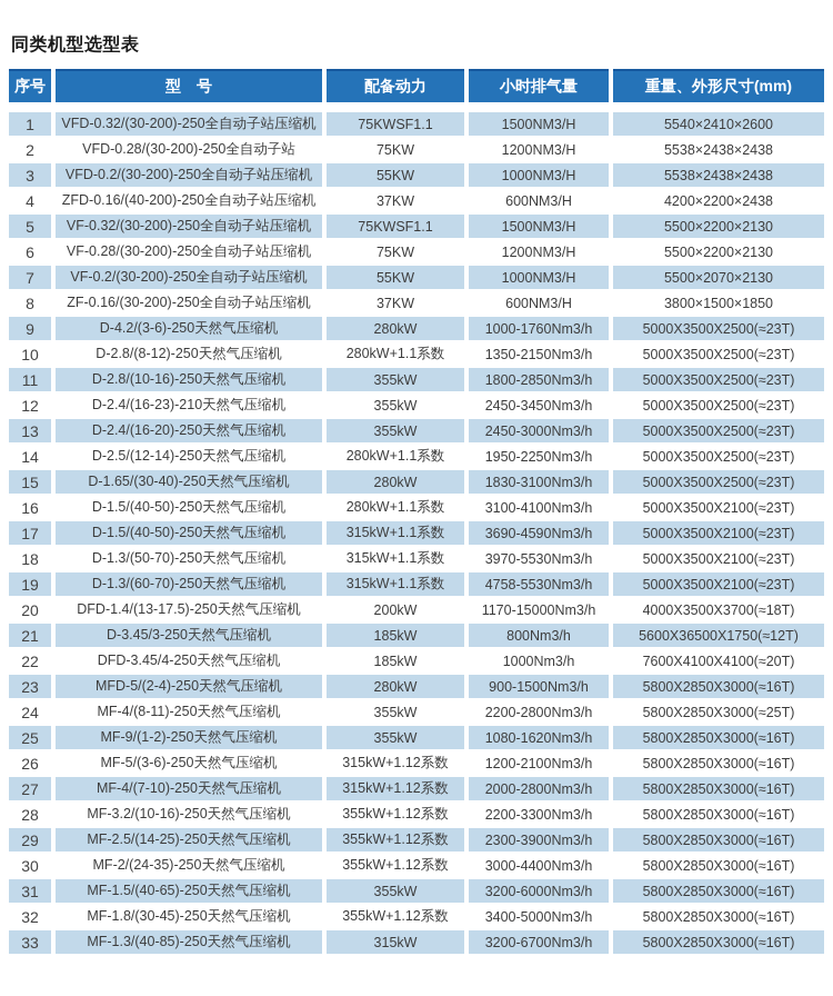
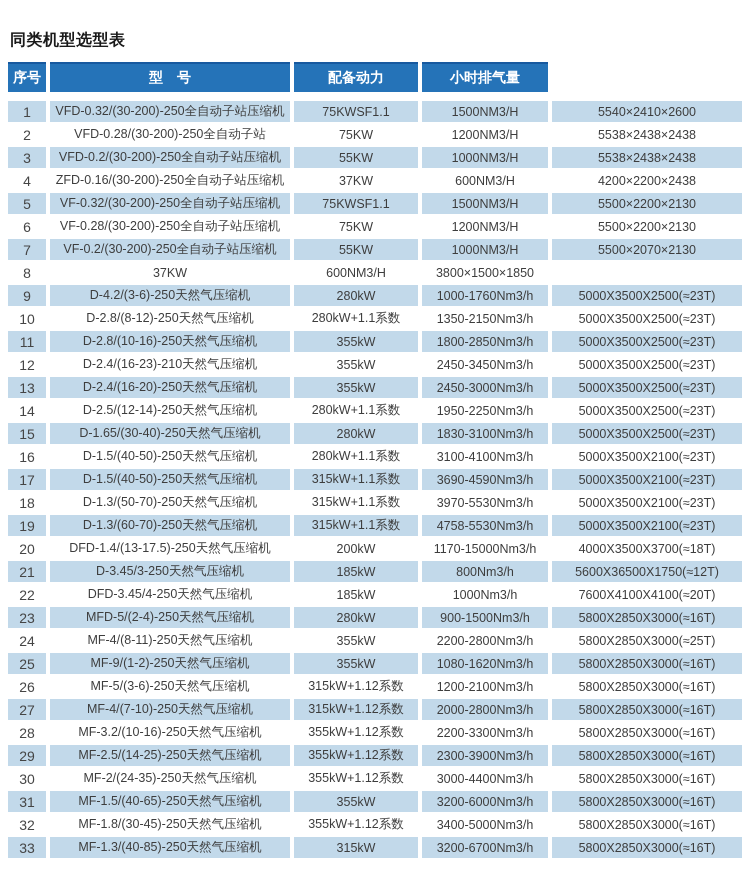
  同类机型选型表
  序号
  型 号
  配备动力
  小时排气量
- 重量、外形尺寸(mm)
  1
  VFD-0.32/(30-200)-250全自动子站压缩机
  75KWSF1.1
  1500NM3/H
  5540×2410×2600
  2
  VFD-0.28/(30-200)-250全自动子站
  75KW
  1200NM3/H
  5538×2438×2438
  3
  VFD-0.2/(30-200)-250全自动子站压缩机
  55KW
  1000NM3/H
  5538×2438×2438
  4
- ZFD-0.16/(40-200)-250全自动子站压缩机
+ ZFD-0.16/(30-200)-250全自动子站压缩机
  37KW
  600NM3/H
  4200×2200×2438
  5
  VF-0.32/(30-200)-250全自动子站压缩机
  75KWSF1.1
  1500NM3/H
  5500×2200×2130
  6
  VF-0.28/(30-200)-250全自动子站压缩机
  75KW
  1200NM3/H
  5500×2200×2130
  7
  VF-0.2/(30-200)-250全自动子站压缩机
  55KW
  1000NM3/H
  5500×2070×2130
  8
- ZF-0.16/(30-200)-250全自动子站压缩机
  37KW
  600NM3/H
  3800×1500×1850
  9
  D-4.2/(3-6)-250天然气压缩机
  280kW
  1000-1760Nm3/h
  5000X3500X2500(≈23T)
  10
  D-2.8/(8-12)-250天然气压缩机
  280kW+1.1系数
  1350-2150Nm3/h
  5000X3500X2500(≈23T)
  11
  D-2.8/(10-16)-250天然气压缩机
  355kW
  1800-2850Nm3/h
  5000X3500X2500(≈23T)
  12
  D-2.4/(16-23)-210天然气压缩机
  355kW
  2450-3450Nm3/h
  5000X3500X2500(≈23T)
  13
  D-2.4/(16-20)-250天然气压缩机
  355kW
  2450-3000Nm3/h
  5000X3500X2500(≈23T)
  14
  D-2.5/(12-14)-250天然气压缩机
  280kW+1.1系数
  1950-2250Nm3/h
  5000X3500X2500(≈23T)
  15
  D-1.65/(30-40)-250天然气压缩机
  280kW
  1830-3100Nm3/h
  5000X3500X2500(≈23T)
  16
  D-1.5/(40-50)-250天然气压缩机
  280kW+1.1系数
  3100-4100Nm3/h
  5000X3500X2100(≈23T)
  17
  D-1.5/(40-50)-250天然气压缩机
  315kW+1.1系数
  3690-4590Nm3/h
  5000X3500X2100(≈23T)
  18
  D-1.3/(50-70)-250天然气压缩机
  315kW+1.1系数
  3970-5530Nm3/h
  5000X3500X2100(≈23T)
  19
  D-1.3/(60-70)-250天然气压缩机
  315kW+1.1系数
  4758-5530Nm3/h
  5000X3500X2100(≈23T)
  20
  DFD-1.4/(13-17.5)-250天然气压缩机
  200kW
  1170-15000Nm3/h
  4000X3500X3700(≈18T)
  21
  D-3.45/3-250天然气压缩机
  185kW
  800Nm3/h
  5600X36500X1750(≈12T)
  22
  DFD-3.45/4-250天然气压缩机
  185kW
  1000Nm3/h
  7600X4100X4100(≈20T)
  23
  MFD-5/(2-4)-250天然气压缩机
  280kW
  900-1500Nm3/h
  5800X2850X3000(≈16T)
  24
  MF-4/(8-11)-250天然气压缩机
  355kW
  2200-2800Nm3/h
  5800X2850X3000(≈25T)
  25
  MF-9/(1-2)-250天然气压缩机
  355kW
  1080-1620Nm3/h
  5800X2850X3000(≈16T)
  26
  MF-5/(3-6)-250天然气压缩机
  315kW+1.12系数
  1200-2100Nm3/h
  5800X2850X3000(≈16T)
  27
  MF-4/(7-10)-250天然气压缩机
  315kW+1.12系数
  2000-2800Nm3/h
  5800X2850X3000(≈16T)
  28
  MF-3.2/(10-16)-250天然气压缩机
  355kW+1.12系数
  2200-3300Nm3/h
  5800X2850X3000(≈16T)
  29
  MF-2.5/(14-25)-250天然气压缩机
  355kW+1.12系数
  2300-3900Nm3/h
  5800X2850X3000(≈16T)
  30
  MF-2/(24-35)-250天然气压缩机
  355kW+1.12系数
  3000-4400Nm3/h
  5800X2850X3000(≈16T)
  31
  MF-1.5/(40-65)-250天然气压缩机
  355kW
  3200-6000Nm3/h
  5800X2850X3000(≈16T)
  32
  MF-1.8/(30-45)-250天然气压缩机
  355kW+1.12系数
  3400-5000Nm3/h
  5800X2850X3000(≈16T)
  33
  MF-1.3/(40-85)-250天然气压缩机
  315kW
  3200-6700Nm3/h
  5800X2850X3000(≈16T)
